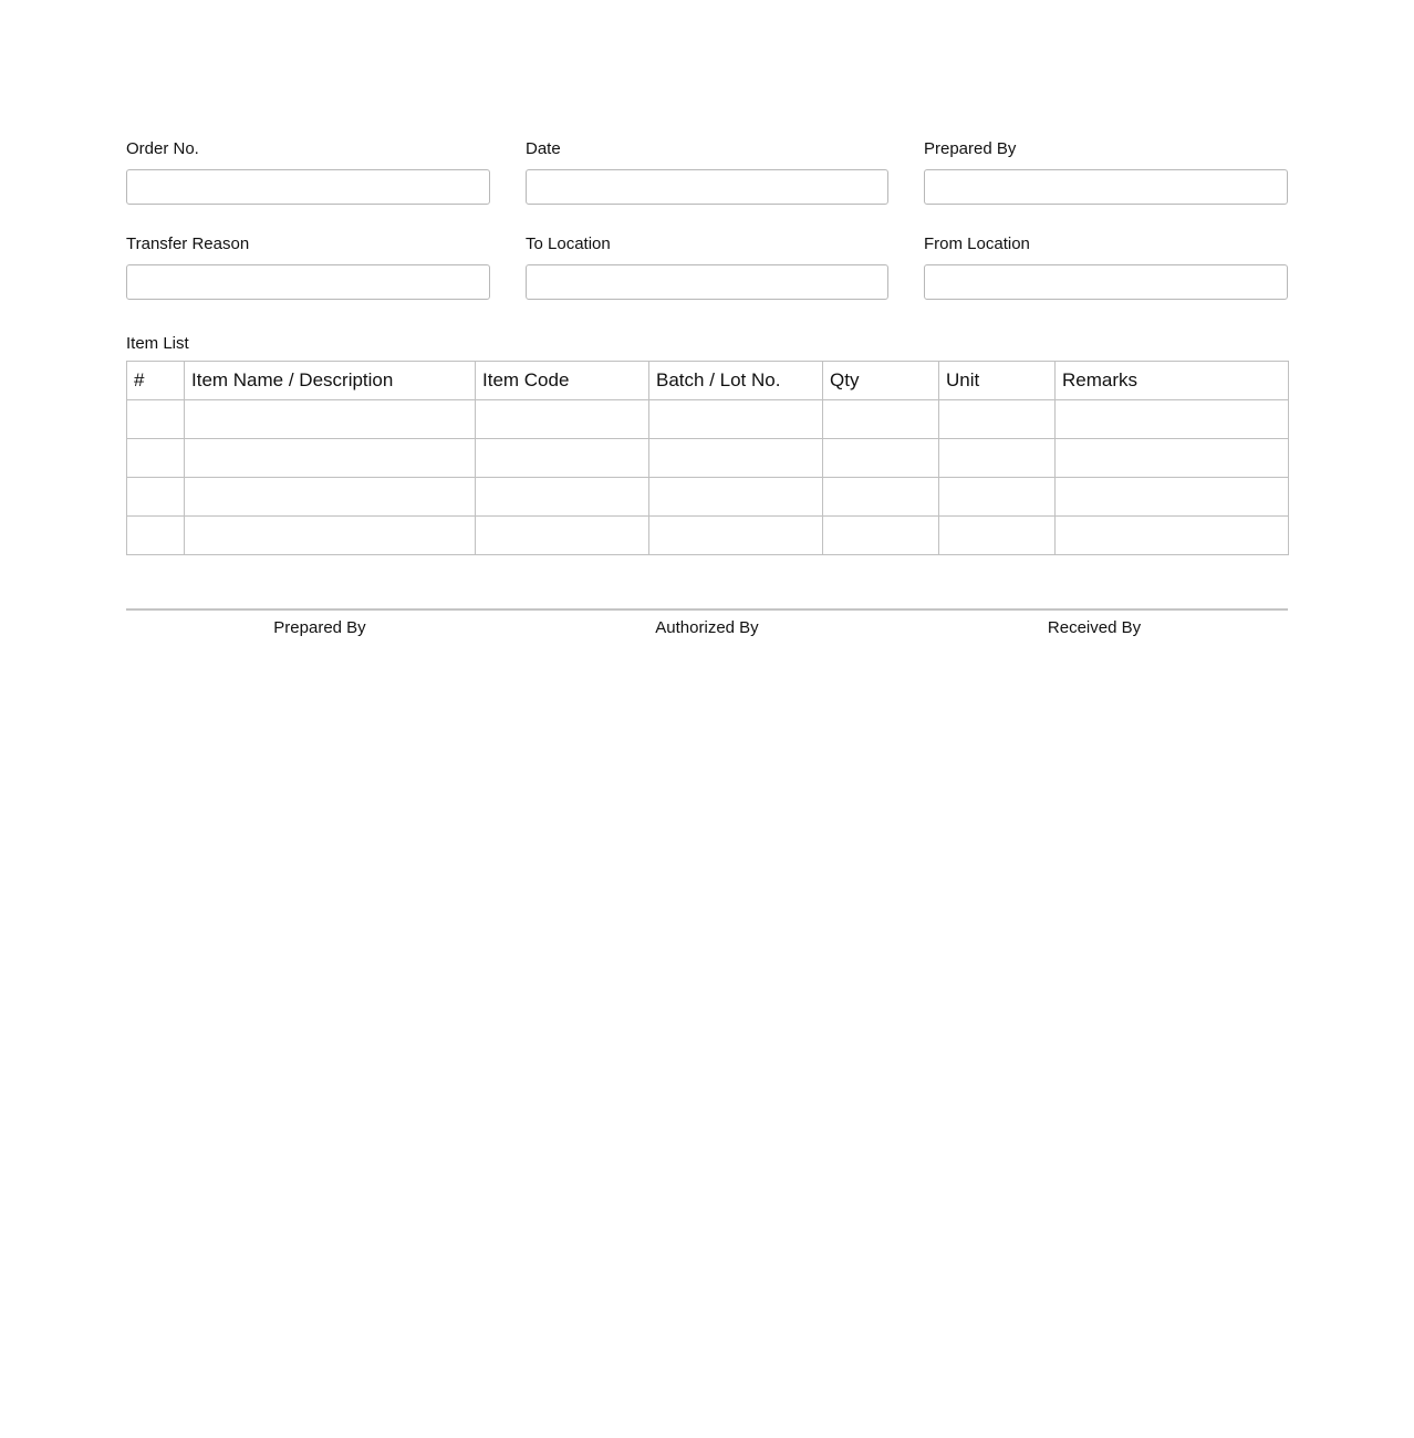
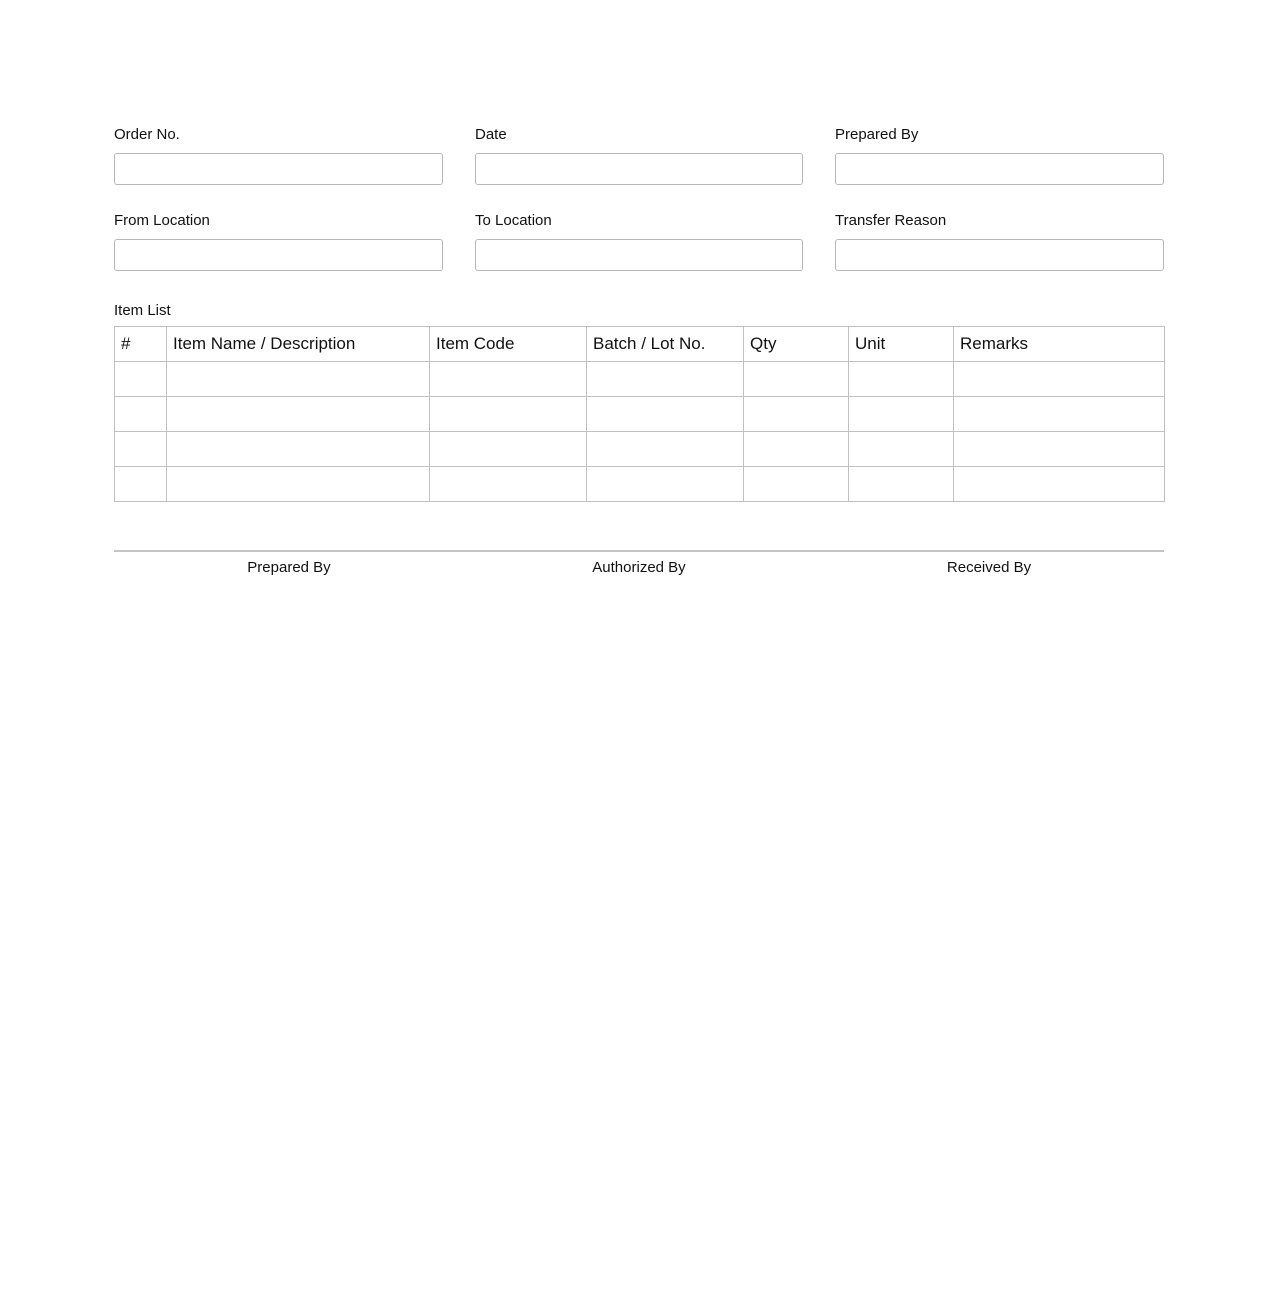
  Order No.
  Date
  Prepared By
- Transfer Reason
+ From Location
  To Location
- From Location
+ Transfer Reason
  Item List
  #	Item Name / Description	Item Code	Batch / Lot No.	Qty	Unit	Remarks
  Prepared By
  Authorized By
  Received By
